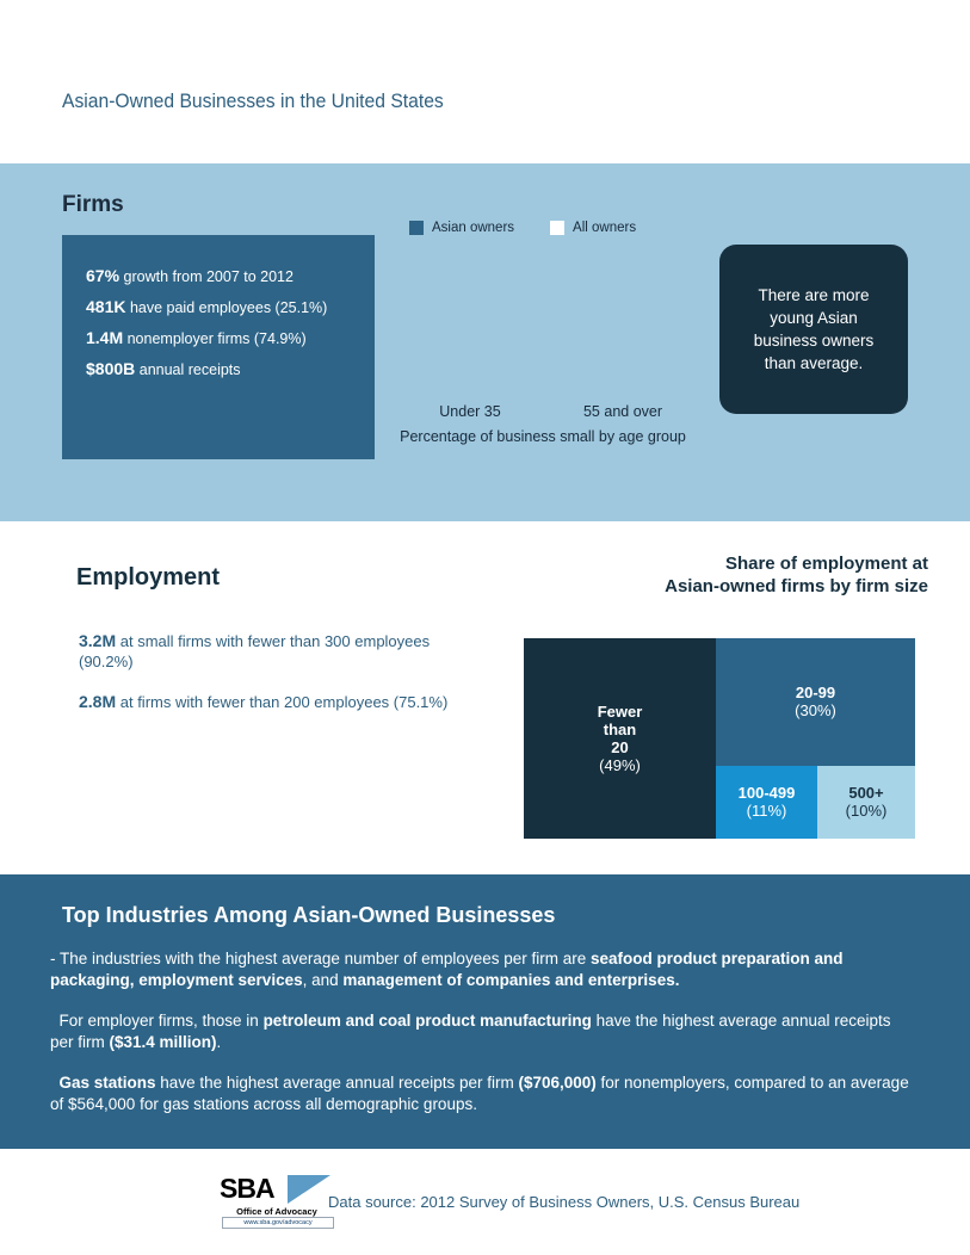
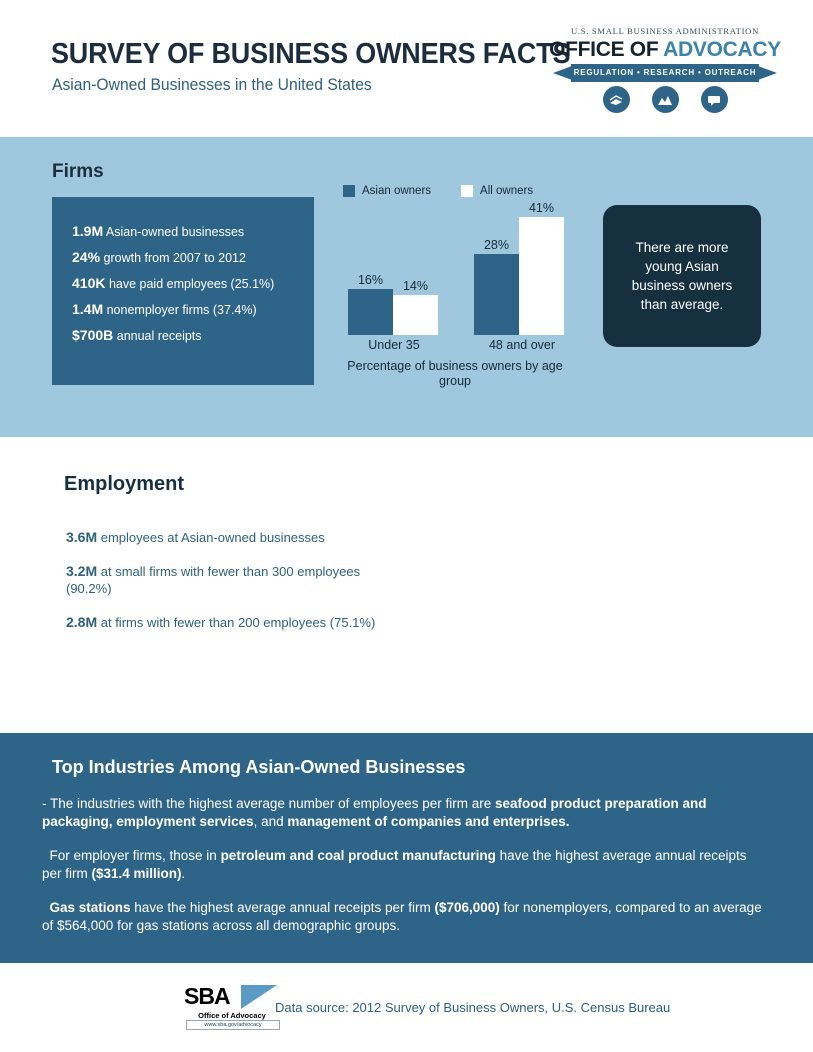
+ SURVEY OF BUSINESS OWNERS FACTS
  Asian-Owned Businesses in the United States
+ U.S. SMALL BUSINESS ADMINISTRATION
+ OFFICE OF ADVOCACY
+ REGULATION • RESEARCH • OUTREACH
  Firms
+ 1.9M Asian-owned businesses
- 67% growth from 2007 to 2012
+ 24% growth from 2007 to 2012
- 481K have paid employees (25.1%)
+ 410K have paid employees (25.1%)
- 1.4M nonemployer firms (74.9%)
+ 1.4M nonemployer firms (37.4%)
- $800B annual receipts
+ $700B annual receipts
  Asian owners
  All owners
+ 16%
+ 14%
+ 28%
+ 41%
  Under 35
- 55 and over
+ 48 and over
- Percentage of business small by age group
+ Percentage of business owners by age group
  There are more young Asian business owners than average.
  Employment
+ 3.6M employees at Asian-owned businesses
  3.2M at small firms with fewer than 300 employees (90.2%)
  2.8M at firms with fewer than 200 employees (75.1%)
- Share of employment at
- Asian-owned firms by firm size
- Fewer
- than
- 20
- (49%)
- 20-99
- (30%)
- 100-499
- (11%)
- 500+
- (10%)
  Top Industries Among Asian-Owned Businesses
  - The industries with the highest average number of employees per firm are seafood product preparation and packaging, employment services, and management of companies and enterprises.
  For employer firms, those in petroleum and coal product manufacturing have the highest average annual receipts per firm ($31.4 million).
  Gas stations have the highest average annual receipts per firm ($706,000) for nonemployers, compared to an average of $564,000 for gas stations across all demographic groups.
  SBA
  Office of Advocacy
  Data source: 2012 Survey of Business Owners, U.S. Census Bureau
